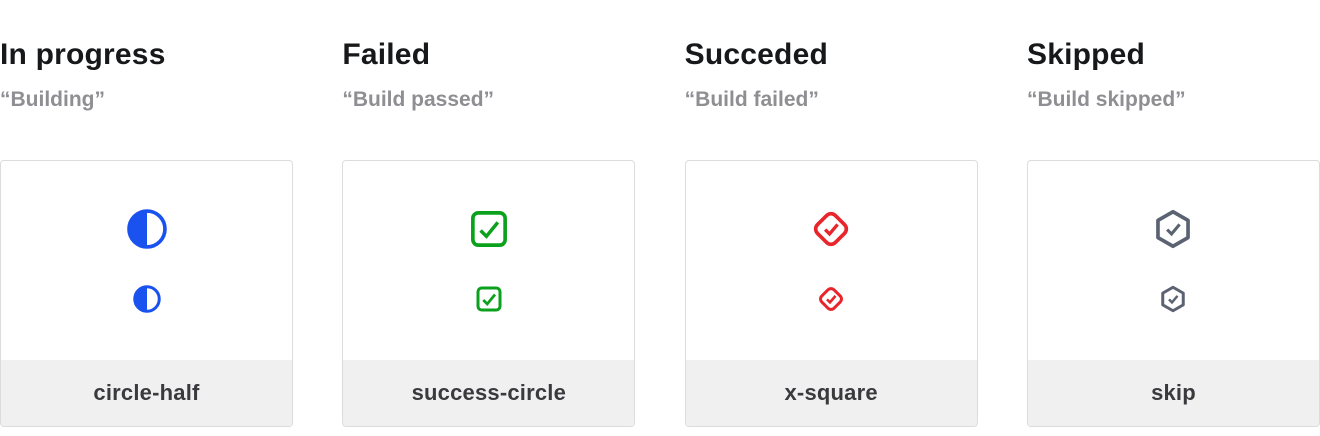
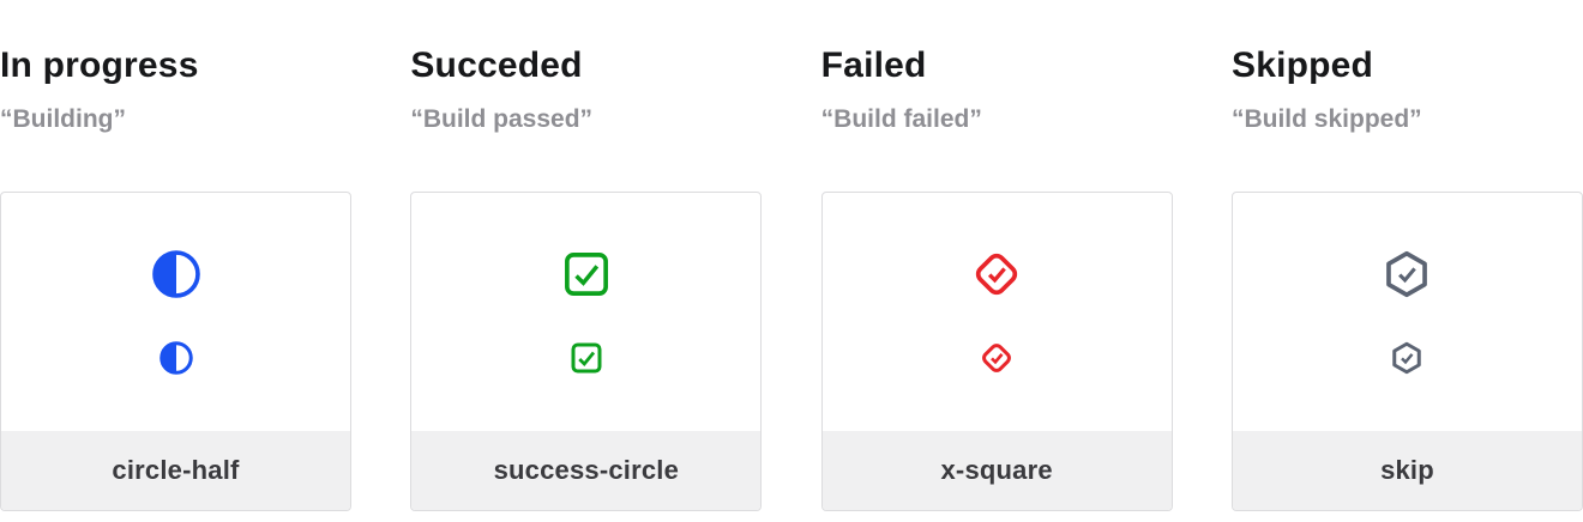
  In progress
  “Building”
  circle-half
- Failed
+ Succeded
  “Build passed”
  success-circle
- Succeded
+ Failed
  “Build failed”
  x-square
  Skipped
  “Build skipped”
  skip
